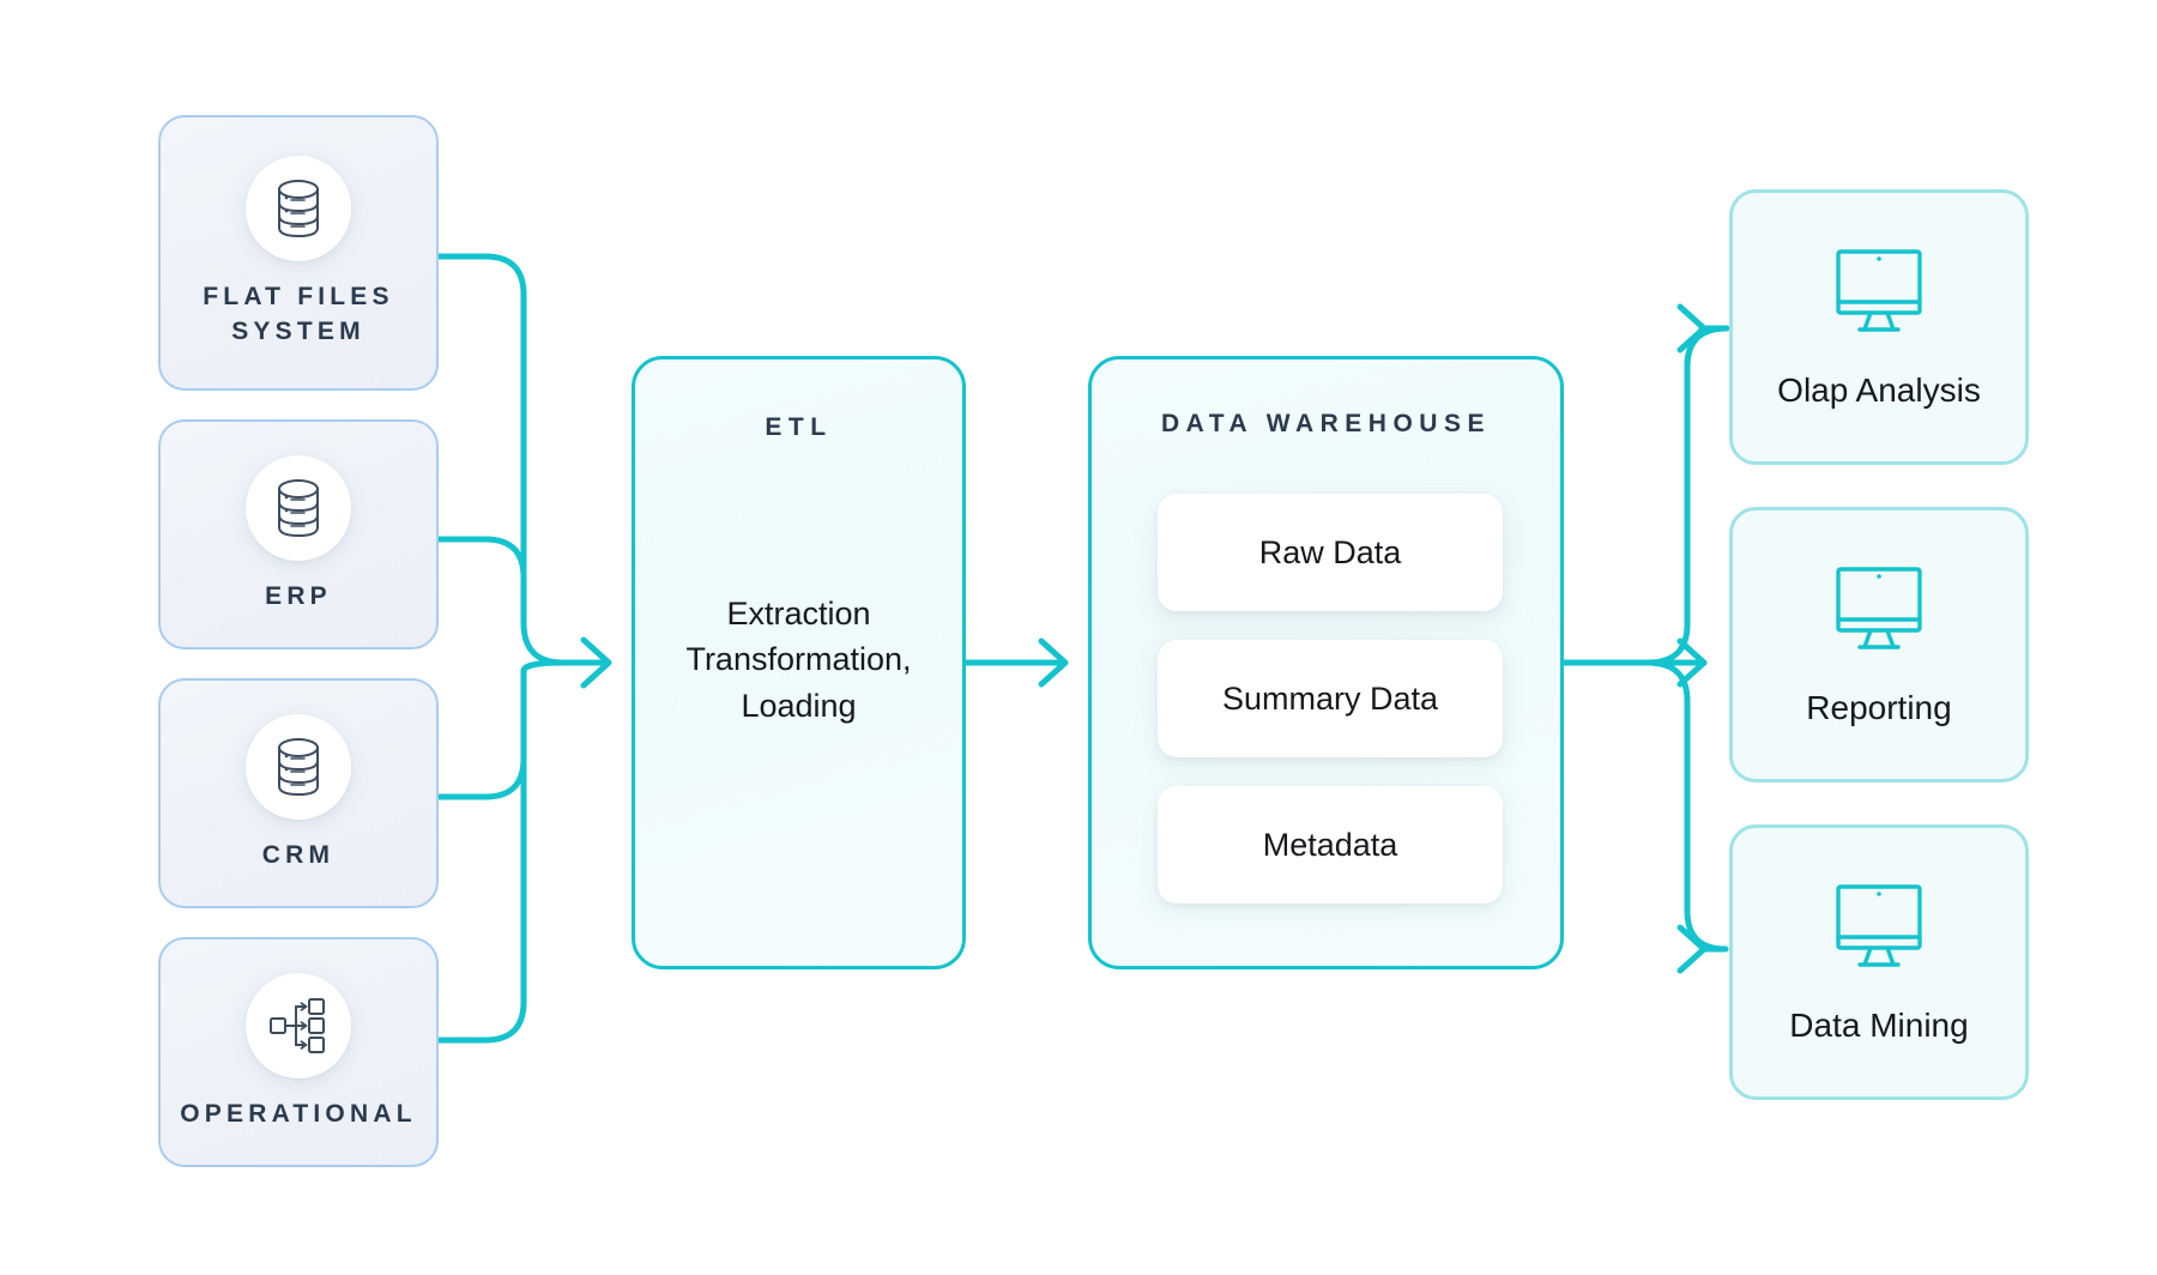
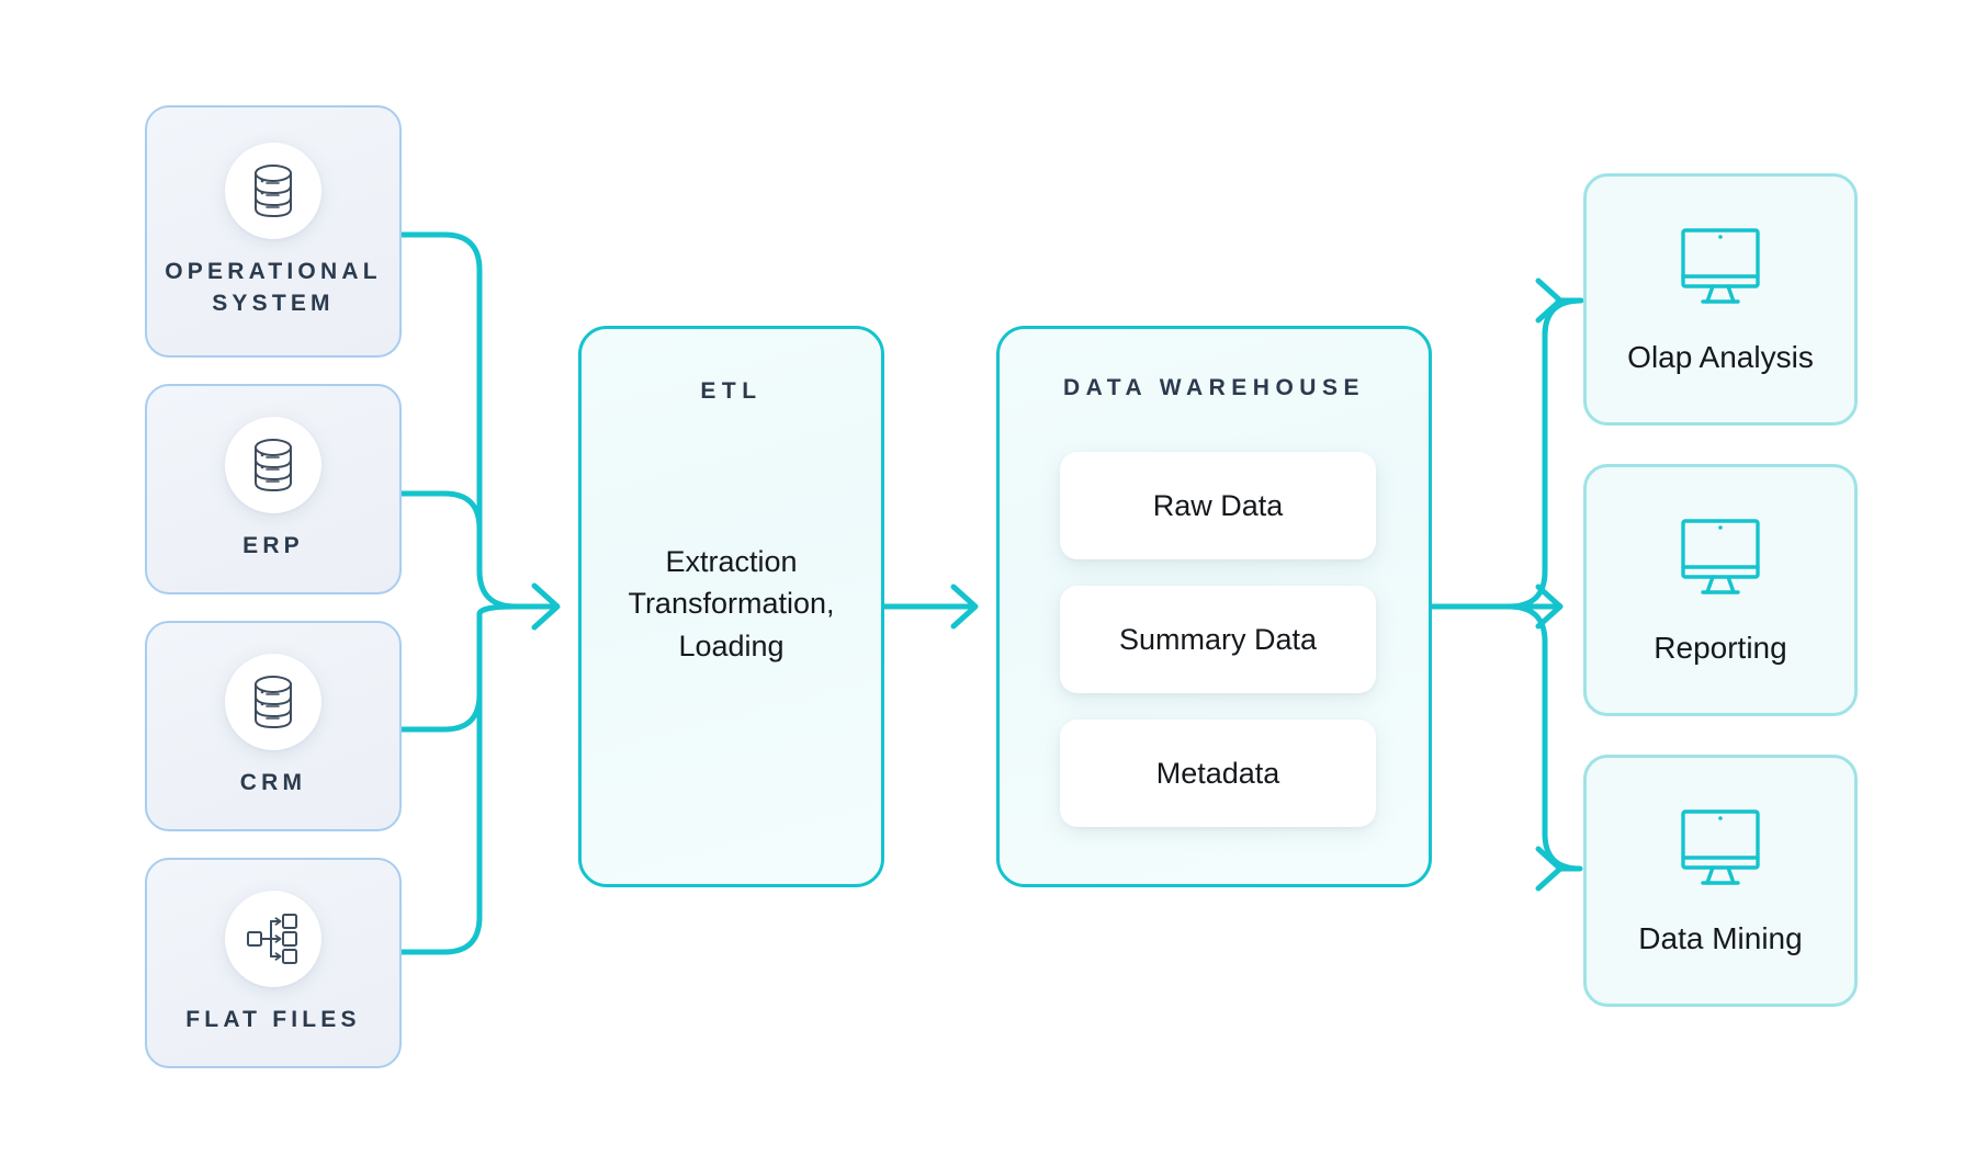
- FLAT FILES
+ OPERATIONAL
  SYSTEM
  ERP
  CRM
- OPERATIONAL
+ FLAT FILES
  ETL
  Extraction
  Transformation,
  Loading
  DATA WAREHOUSE
  Raw Data
  Summary Data
  Metadata
  Olap Analysis
  Reporting
  Data Mining
